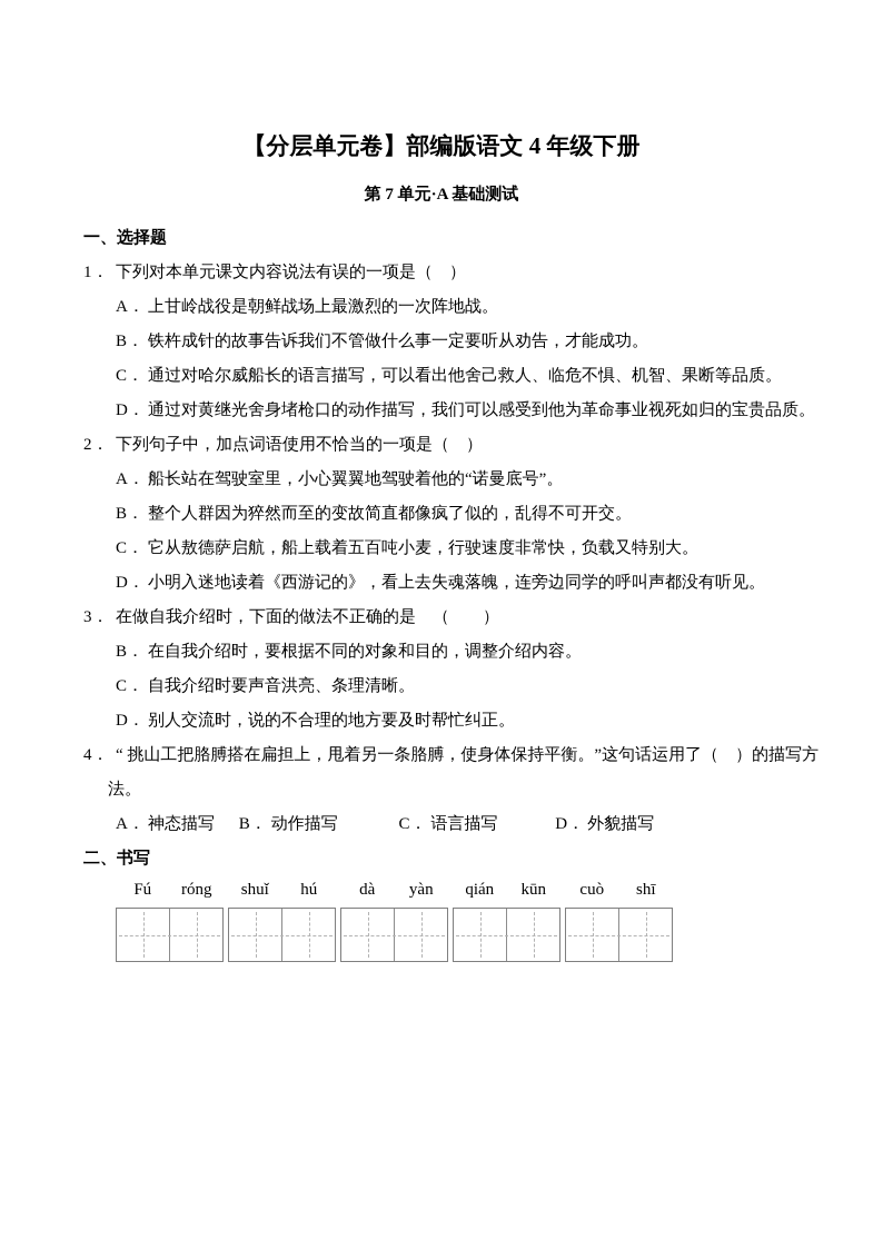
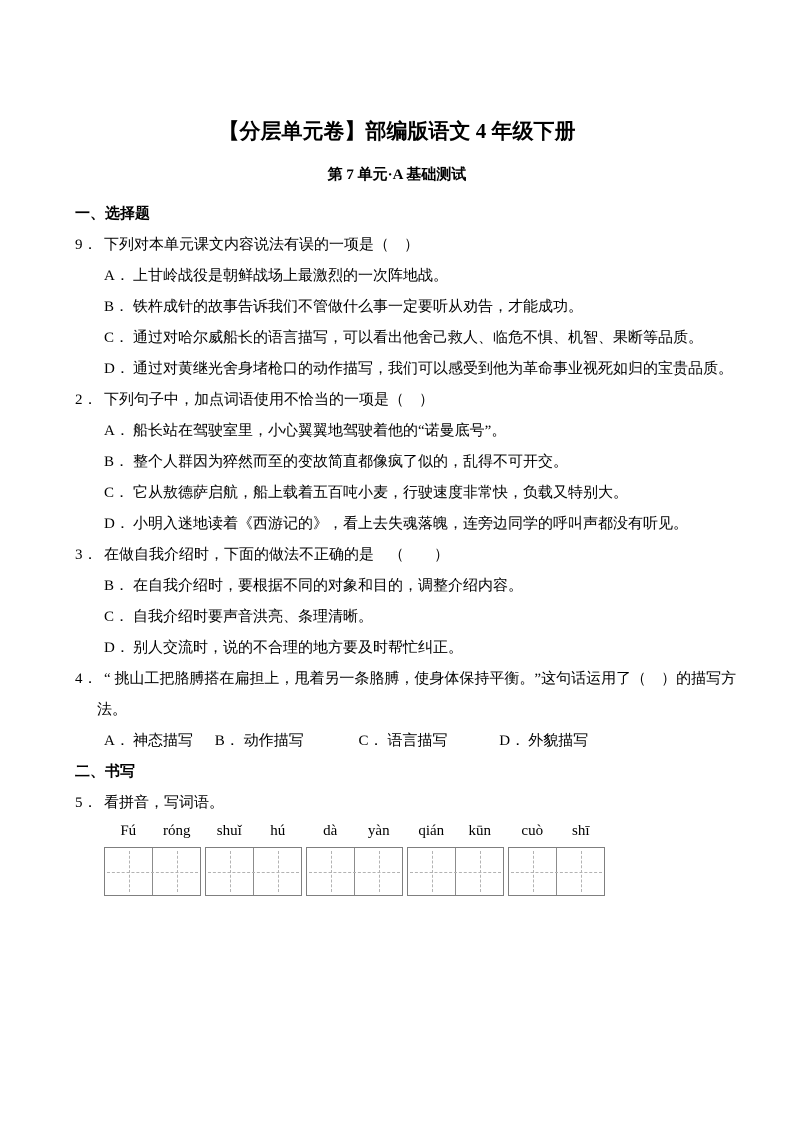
  【分层单元卷】部编版语文 4 年级下册
  第 7 单元·A 基础测试
  一、选择题
- 1． 下列对本单元课文内容说法有误的一项是（ ）
+ 9． 下列对本单元课文内容说法有误的一项是（ ）
  A． 上甘岭战役是朝鲜战场上最激烈的一次阵地战。
  B． 铁杵成针的故事告诉我们不管做什么事一定要听从劝告，才能成功。
  C． 通过对哈尔威船长的语言描写，可以看出他舍己救人、临危不惧、机智、果断等品质。
  D． 通过对黄继光舍身堵枪口的动作描写，我们可以感受到他为革命事业视死如归的宝贵品质。
  2． 下列句子中，加点词语使用不恰当的一项是（ ）
  A． 船长站在驾驶室里，小心翼翼地驾驶着他的“诺曼底号”。
  B． 整个人群因为猝然而至的变故简直都像疯了似的，乱得不可开交。
  C． 它从敖德萨启航，船上载着五百吨小麦，行驶速度非常快，负载又特别大。
  D． 小明入迷地读着《西游记的》，看上去失魂落魄，连旁边同学的呼叫声都没有听见。
  3． 在做自我介绍时，下面的做法不正确的是 （ ）
  B． 在自我介绍时，要根据不同的对象和目的，调整介绍内容。
  C． 自我介绍时要声音洪亮、条理清晰。
  D． 别人交流时，说的不合理的地方要及时帮忙纠正。
  4． “ 挑山工把胳膊搭在扁担上，甩着另一条胳膊，使身体保持平衡。”这句话运用了（ ）的描写方法。
  A． 神态描写 B． 动作描写 C． 语言描写 D． 外貌描写
  二、书写
+ 5． 看拼音，写词语。
  Fú
  róng
  shuǐ
  hú
  dà
  yàn
  qián
  kūn
  cuò
  shī
